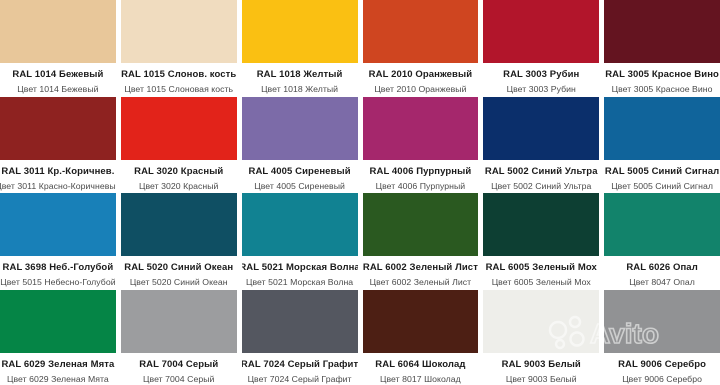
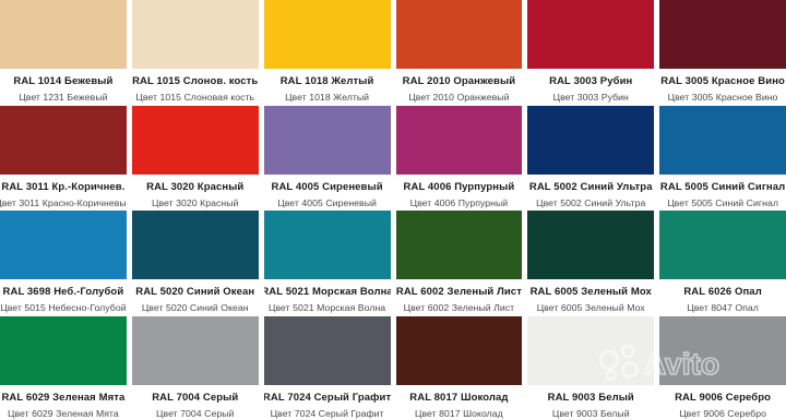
  RAL 1014 Бежевый
- Цвет 1014 Бежевый
+ Цвет 1231 Бежевый
  RAL 1015 Слонов. кость
  Цвет 1015 Слоновая кость
  RAL 1018 Желтый
  Цвет 1018 Желтый
  RAL 2010 Оранжевый
  Цвет 2010 Оранжевый
  RAL 3003 Рубин
  Цвет 3003 Рубин
  RAL 3005 Красное Вино
  Цвет 3005 Красное Вино
  RAL 3011 Кр.-Коричнев.
  вет 3011 Красно-Коричневы
  RAL 3020 Красный
  Цвет 3020 Красный
  RAL 4005 Сиреневый
  Цвет 4005 Сиреневый
  RAL 4006 Пурпурный
  Цвет 4006 Пурпурный
  RAL 5002 Синий Ультра
  Цвет 5002 Синий Ультра
  RAL 5005 Синий Сигнал
  Цвет 5005 Синий Сигнал
  RAL 3698 Неб.-Голубой
  Цвет 5015 Небесно-Голубой
  RAL 5020 Синий Океан
  Цвет 5020 Синий Океан
  RAL 5021 Морская Волна
  Цвет 5021 Морская Волна
  RAL 6002 Зеленый Лист
  Цвет 6002 Зеленый Лист
  RAL 6005 Зеленый Мох
  Цвет 6005 Зеленый Мох
  RAL 6026 Опал
  Цвет 8047 Опал
  RAL 6029 Зеленая Мята
  Цвет 6029 Зеленая Мята
  RAL 7004 Серый
  Цвет 7004 Серый
  RAL 7024 Серый Графит
  Цвет 7024 Серый Графит
- RAL 6064 Шоколад
+ RAL 8017 Шоколад
  Цвет 8017 Шоколад
  RAL 9003 Белый
  Цвет 9003 Белый
  RAL 9006 Серебро
  Цвет 9006 Серебро
  Avito
